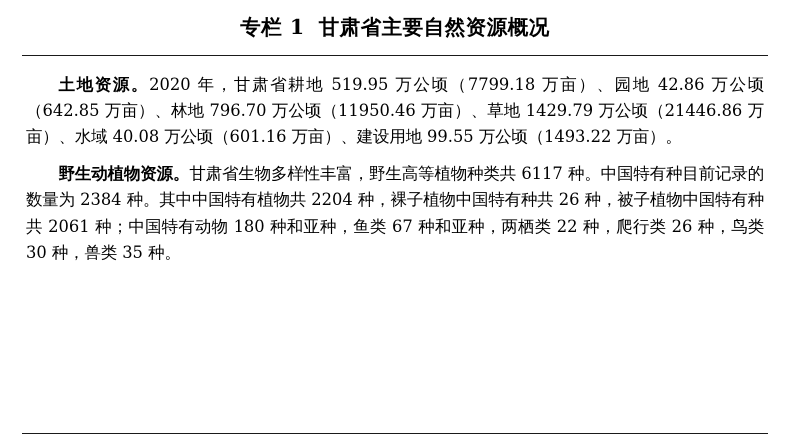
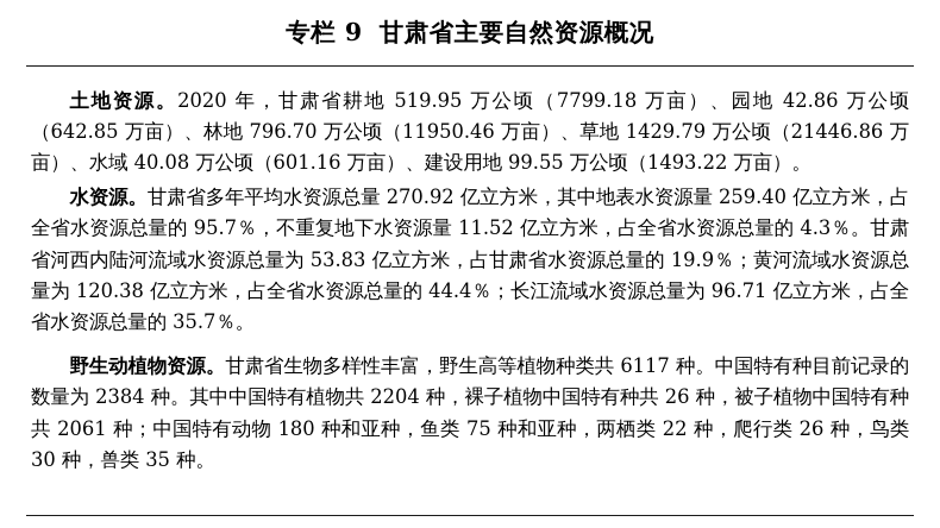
- 专栏 1 甘肃省主要自然资源概况
+ 专栏 9 甘肃省主要自然资源概况
  土地资源。2020 年，甘肃省耕地 519.95 万公顷（7799.18 万亩）、园地 42.86 万公顷（642.85 万亩）、林地 796.70 万公顷（11950.46 万亩）、草地 1429.79 万公顷（21446.86 万亩）、水域 40.08 万公顷（601.16 万亩）、建设用地 99.55 万公顷（1493.22 万亩）。
+ 水资源。甘肃省多年平均水资源总量 270.92 亿立方米，其中地表水资源量 259.40 亿立方米，占全省水资源总量的 95.7％，不重复地下水资源量 11.52 亿立方米，占全省水资源总量的 4.3％。甘肃省河西内陆河流域水资源总量为 53.83 亿立方米，占甘肃省水资源总量的 19.9％；黄河流域水资源总量为 120.38 亿立方米，占全省水资源总量的 44.4％；长江流域水资源总量为 96.71 亿立方米，占全省水资源总量的 35.7％。
- 野生动植物资源。甘肃省生物多样性丰富，野生高等植物种类共 6117 种。中国特有种目前记录的数量为 2384 种。其中中国特有植物共 2204 种，裸子植物中国特有种共 26 种，被子植物中国特有种共 2061 种；中国特有动物 180 种和亚种，鱼类 67 种和亚种，两栖类 22 种，爬行类 26 种，鸟类 30 种，兽类 35 种。
+ 野生动植物资源。甘肃省生物多样性丰富，野生高等植物种类共 6117 种。中国特有种目前记录的数量为 2384 种。其中中国特有植物共 2204 种，裸子植物中国特有种共 26 种，被子植物中国特有种共 2061 种；中国特有动物 180 种和亚种，鱼类 75 种和亚种，两栖类 22 种，爬行类 26 种，鸟类 30 种，兽类 35 种。
